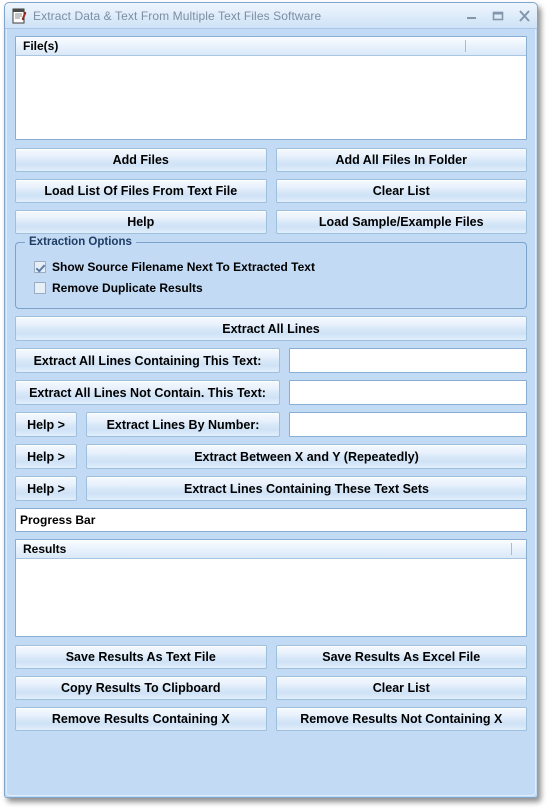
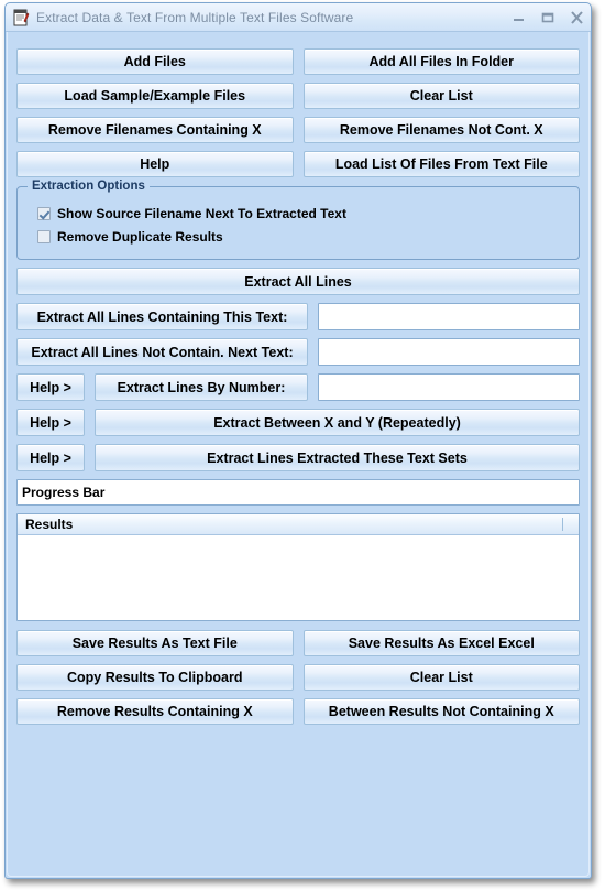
  Extract Data & Text From Multiple Text Files Software
- File(s)
  Add Files
  Add All Files In Folder
- Load List Of Files From Text File
+ Load Sample/Example Files
  Clear List
+ Remove Filenames Containing X
+ Remove Filenames Not Cont. X
  Help
- Load Sample/Example Files
+ Load List Of Files From Text File
  Extraction Options
  Show Source Filename Next To Extracted Text
  Remove Duplicate Results
  Extract All Lines
  Extract All Lines Containing This Text:
- Extract All Lines Not Contain. This Text:
+ Extract All Lines Not Contain. Next Text:
  Help >
  Extract Lines By Number:
  Help >
  Extract Between X and Y (Repeatedly)
  Help >
- Extract Lines Containing These Text Sets
+ Extract Lines Extracted These Text Sets
  Progress Bar
  Results
  Save Results As Text File
- Save Results As Excel File
+ Save Results As Excel Excel
  Copy Results To Clipboard
  Clear List
  Remove Results Containing X
- Remove Results Not Containing X
+ Between Results Not Containing X
